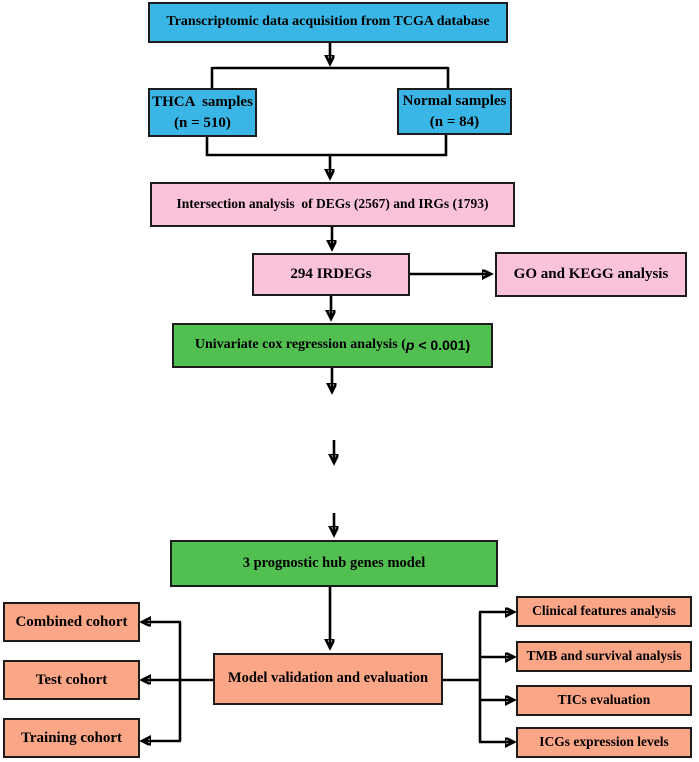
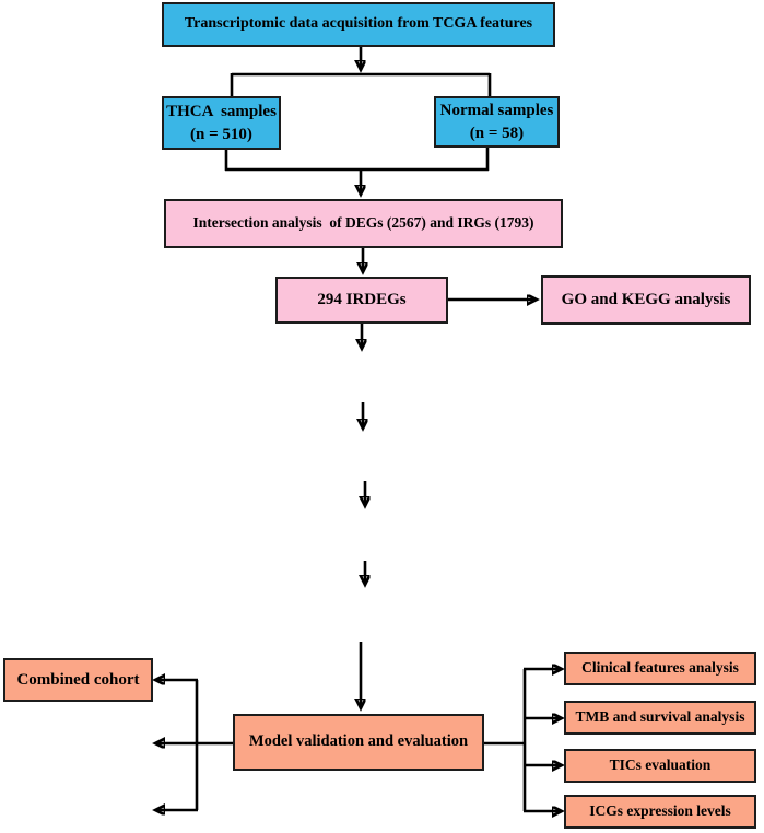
- Transcriptomic data acquisition from TCGA database
+ Transcriptomic data acquisition from TCGA features
  THCA samples
  (n = 510)
  Normal samples
- (n = 84)
+ (n = 58)
  Intersection analysis of DEGs (2567) and IRGs (1793)
  294 IRDEGs
  GO and KEGG analysis
- Univariate cox regression analysis (
- p
- < 0.001)
- 3 prognostic hub genes model
  Model validation and evaluation
  Combined cohort
- Test cohort
- Training cohort
  Clinical features analysis
  TMB and survival analysis
  TICs evaluation
  ICGs expression levels
